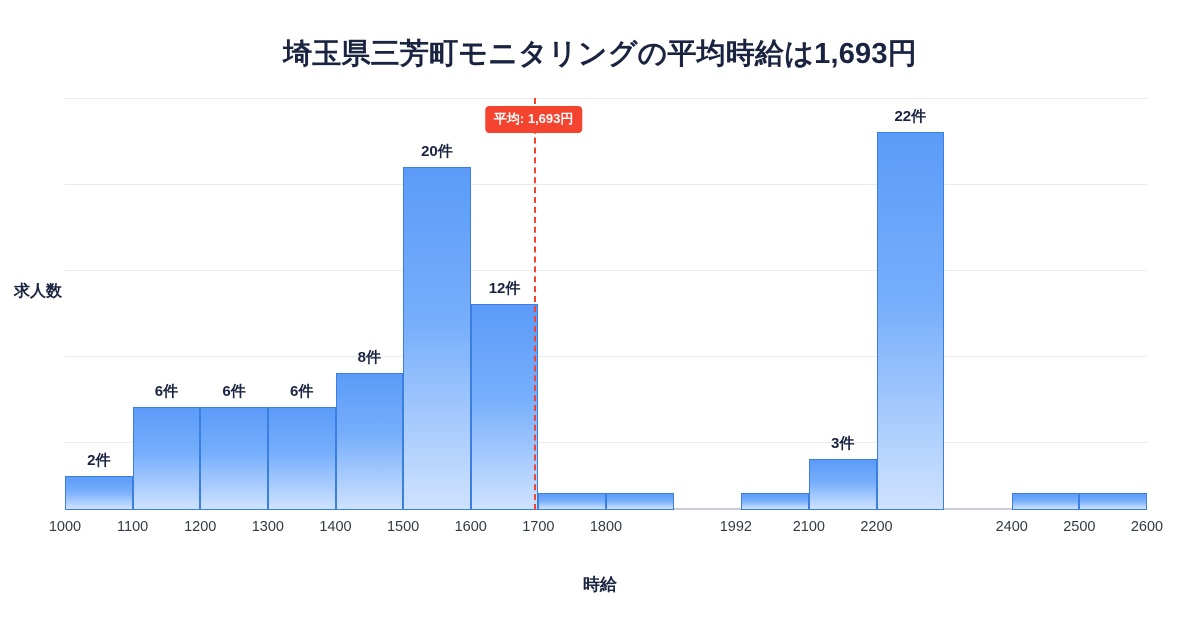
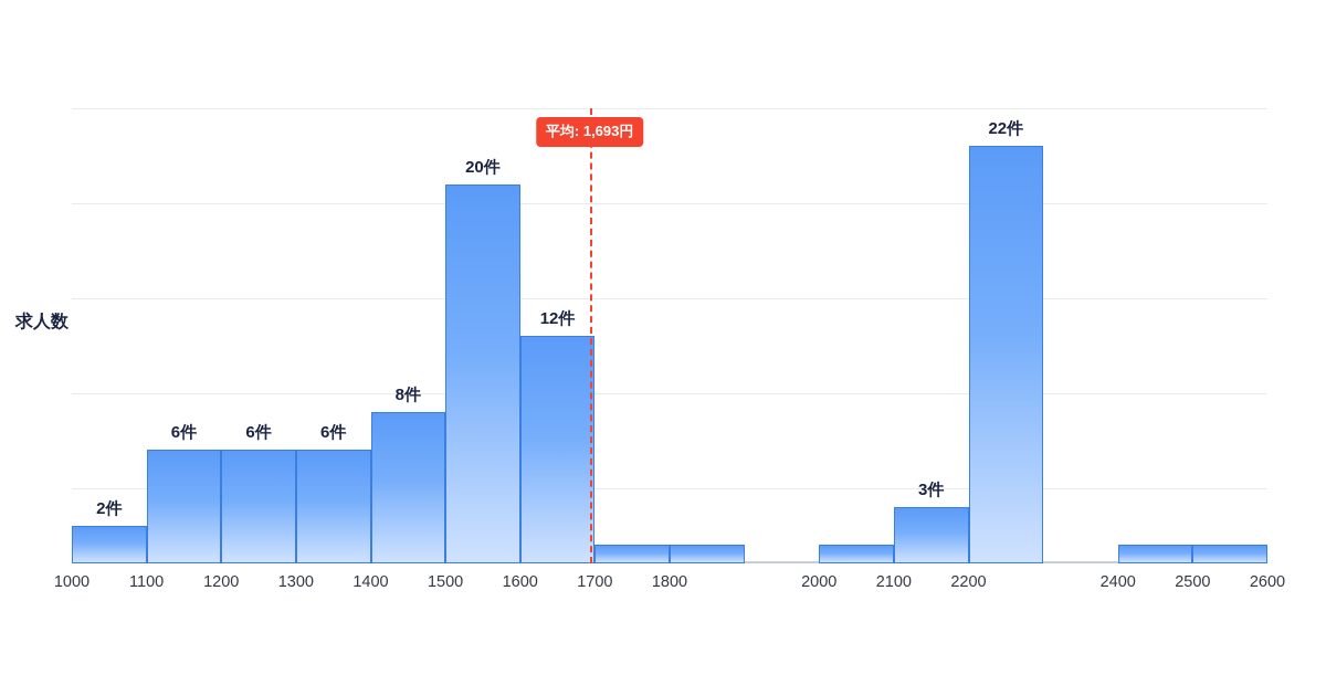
- 埼玉県三芳町モニタリングの平均時給は1,693円
  求人数
  2件
  6件
  6件
  6件
  8件
  20件
  12件
  3件
  22件
  平均: 1,693円
  1000
  1100
  1200
  1300
  1400
  1500
  1600
  1700
  1800
- 1992
+ 2000
  2100
  2200
  2400
  2500
  2600
- 時給
